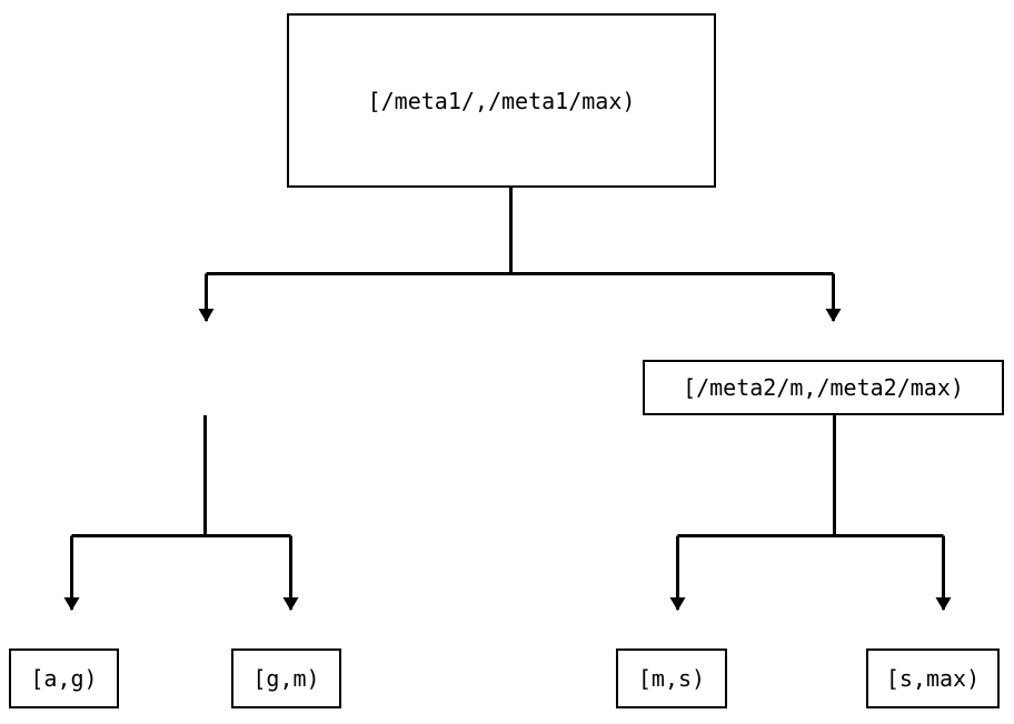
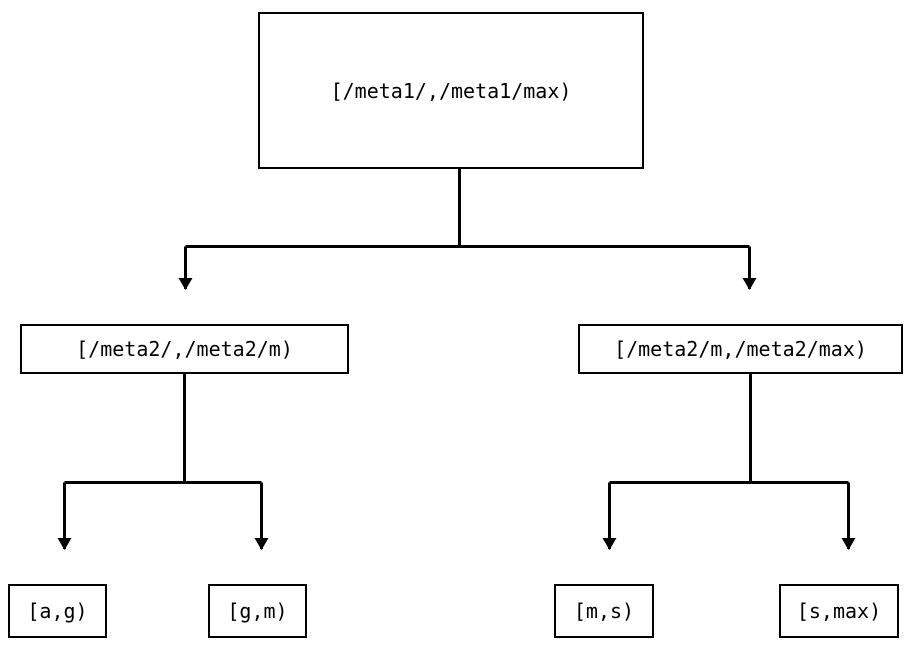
  [/meta1/,/meta1/max)
+ [/meta2/,/meta2/m)
  [/meta2/m,/meta2/max)
  [a,g)
  [g,m)
  [m,s)
  [s,max)
